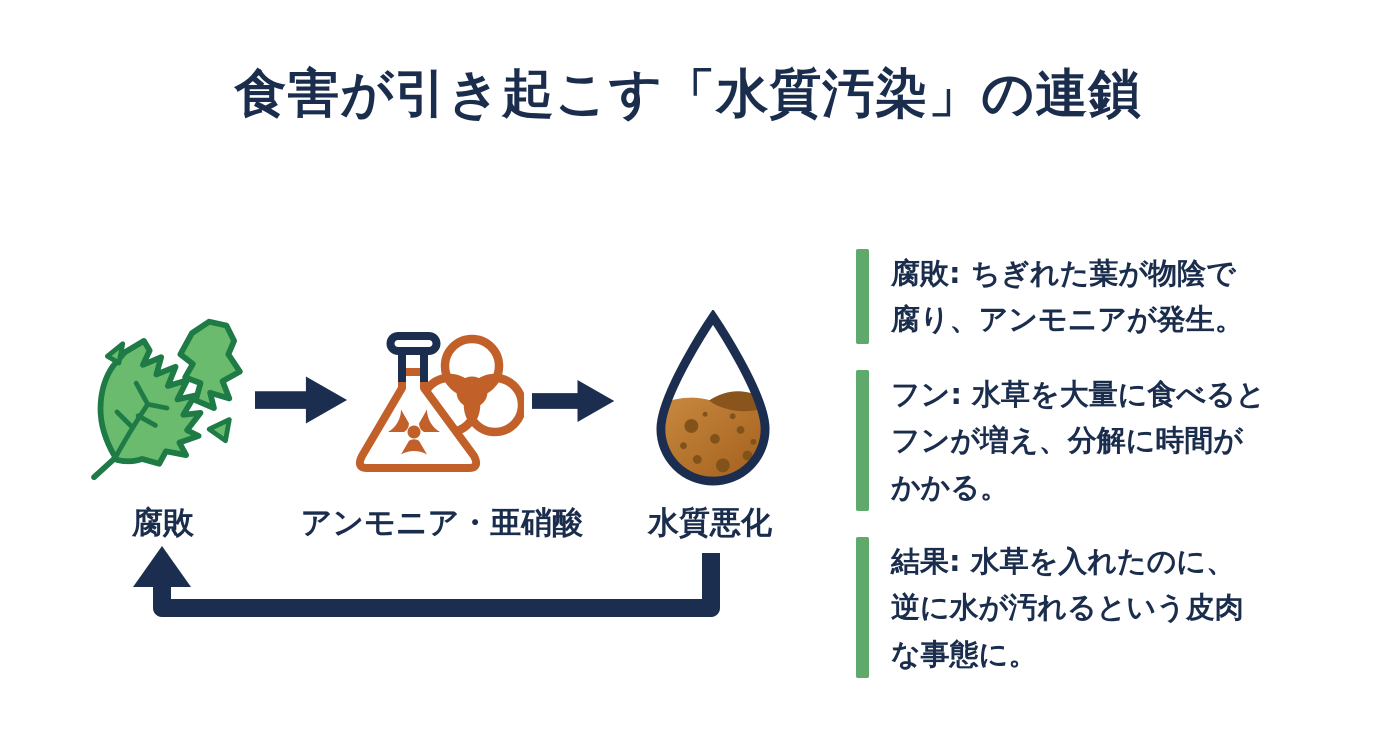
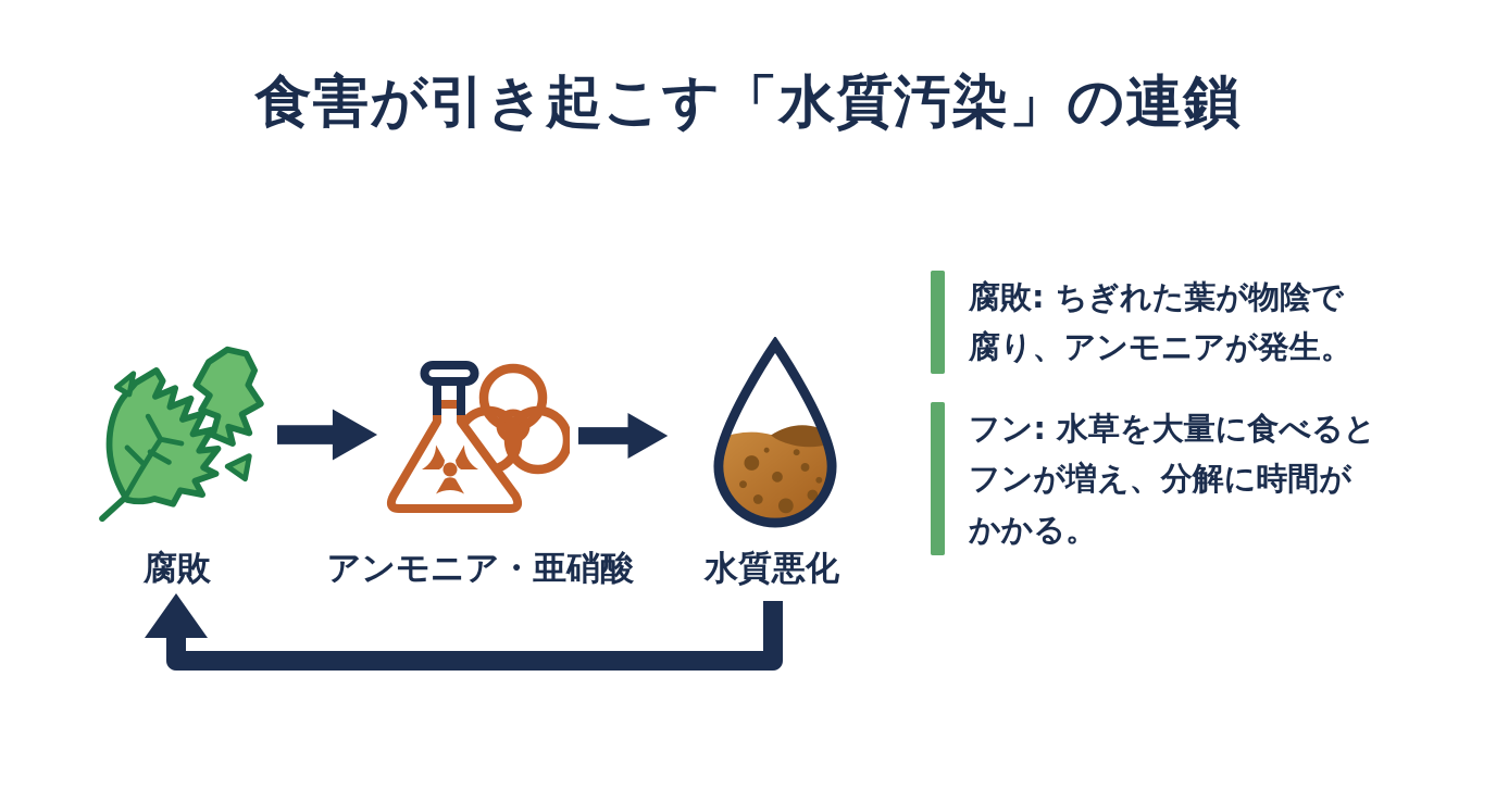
  食害が引き起こす「水質汚染」の連鎖
  腐敗
  アンモニア・亜硝酸
  水質悪化
  腐敗: ちぎれた葉が物陰で
  腐り、アンモニアが発生。
  フン: 水草を大量に食べると
  フンが増え、分解に時間が
  かかる。
- 結果: 水草を入れたのに、
- 逆に水が汚れるという皮肉
- な事態に。
